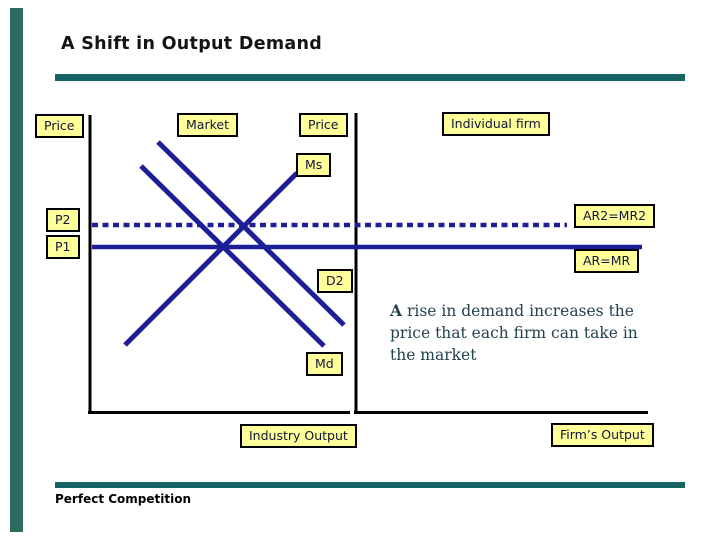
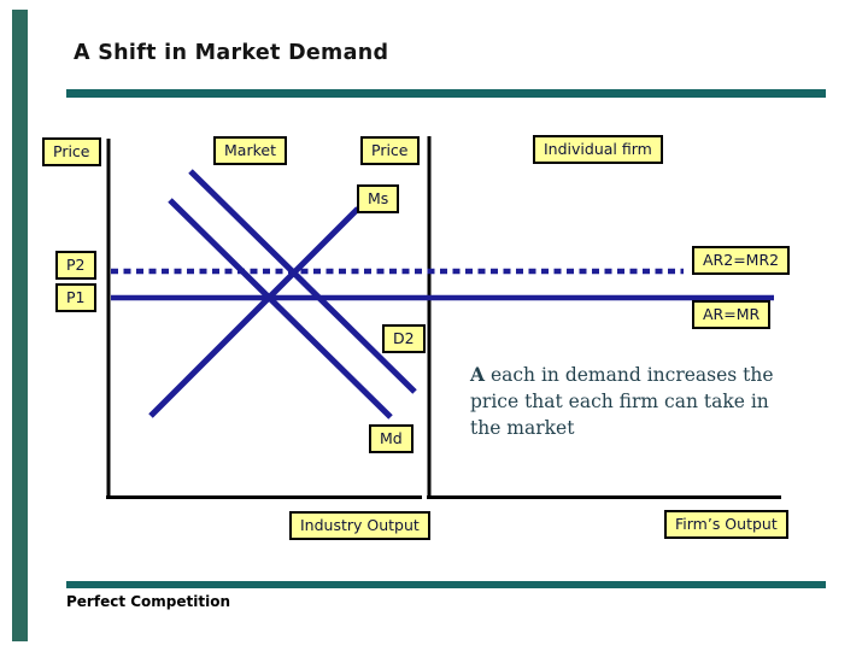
- A Shift in Output Demand
+ A Shift in Market Demand
  Price
  Market
  Price
  Individual firm
  Ms
  P2
  P1
  AR2=MR2
  AR=MR
  D2
  Md
  Industry Output
  Firm’s Output
- A rise in demand increases the price that each firm can take in the market
+ A each in demand increases the price that each firm can take in the market
  Perfect Competition
